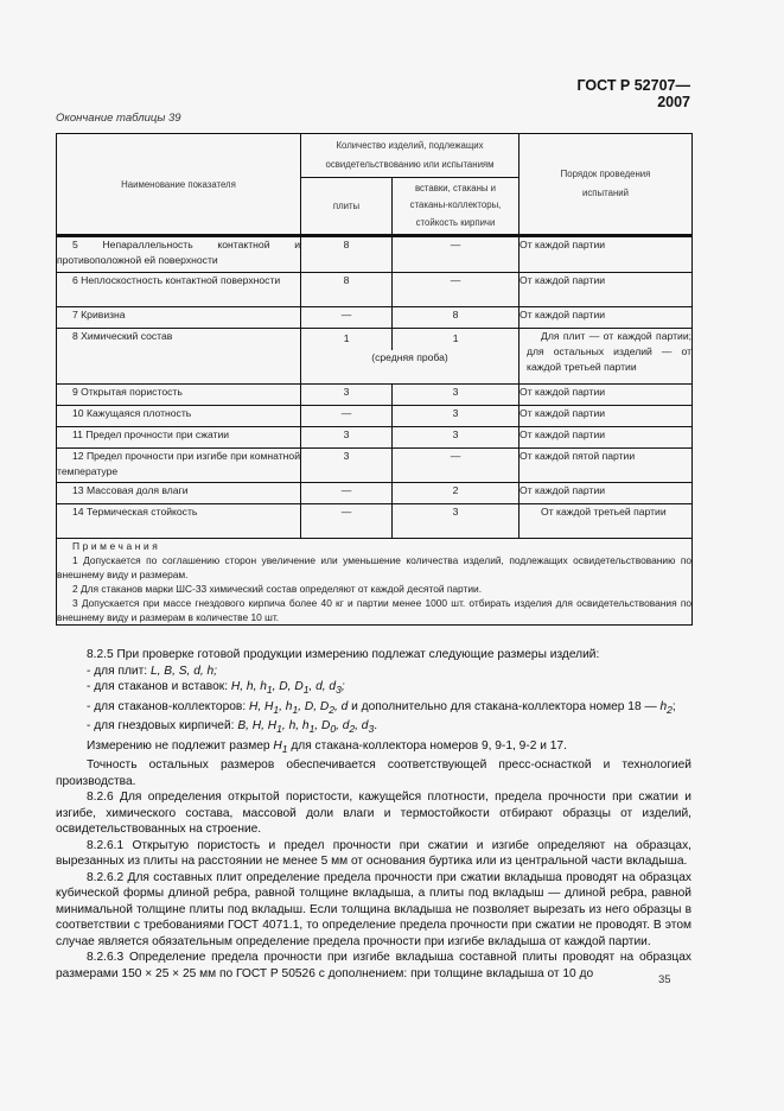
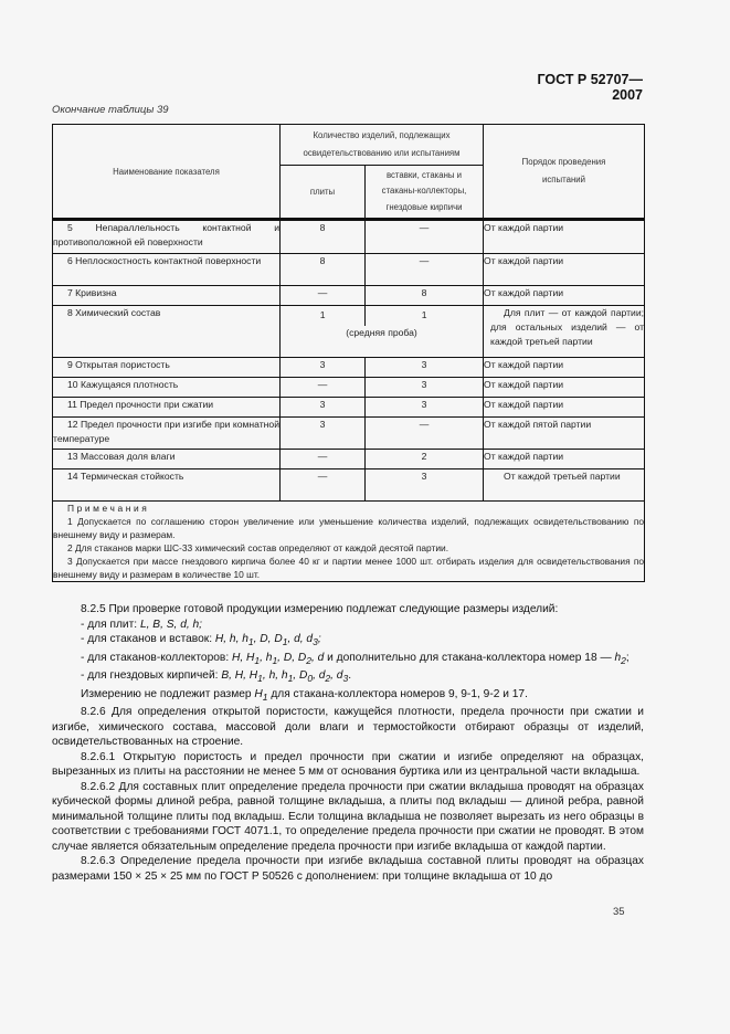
  ГОСТ Р 52707—2007
  Окончание таблицы 39
  Наименование показателя	Количество изделий, подлежащих освидетельствованию или испытаниям	Порядок проведения испытаний
- плиты	вставки, стаканы и стаканы-коллекторы, стойкость кирпичи
+ плиты	вставки, стаканы и стаканы-коллекторы, гнездовые кирпичи
  5 Непараллельность контактной и противоположной ей поверхности	8	—	От каждой партии
  6 Неплоскостность контактной поверхности	8	—	От каждой партии
  7 Кривизна	—	8	От каждой партии
  8 Химический состав	1 1 (средняя проба)	Для плит — от каждой партии; для остальных изделий — от каждой третьей партии
  9 Открытая пористость	3	3	От каждой партии
  10 Кажущаяся плотность	—	3	От каждой партии
  11 Предел прочности при сжатии	3	3	От каждой партии
  12 Предел прочности при изгибе при комнатной температуре	3	—	От каждой пятой партии
  13 Массовая доля влаги	—	2	От каждой партии
  14 Термическая стойкость	—	3	От каждой третьей партии
  Примечания 1 Допускается по соглашению сторон увеличение или уменьшение количества изделий, подлежащих освидетельствованию по внешнему виду и размерам. 2 Для стаканов марки ШС-33 химический состав определяют от каждой десятой партии. 3 Допускается при массе гнездового кирпича более 40 кг и партии менее 1000 шт. отбирать изделия для освидетельствования по внешнему виду и размерам в количестве 10 шт.
  8.2.5 При проверке готовой продукции измерению подлежат следующие размеры изделий:
  - для плит: L, B, S, d, h;
  - для стаканов и вставок: H, h, h1, D, D1, d, d3;
  - для стаканов-коллекторов: H, H1, h1, D, D2, d и дополнительно для стакана-коллектора номер 18 — h2;
  - для гнездовых кирпичей: B, H, H1, h, h1, D0, d2, d3.
  Измерению не подлежит размер H1 для стакана-коллектора номеров 9, 9-1, 9-2 и 17.
- Точность остальных размеров обеспечивается соответствующей пресс-оснасткой и технологией производства.
  8.2.6 Для определения открытой пористости, кажущейся плотности, предела прочности при сжатии и изгибе, химического состава, массовой доли влаги и термостойкости отбирают образцы от изделий, освидетельствованных на строение.
  8.2.6.1 Открытую пористость и предел прочности при сжатии и изгибе определяют на образцах, вырезанных из плиты на расстоянии не менее 5 мм от основания буртика или из центральной части вкладыша.
  8.2.6.2 Для составных плит определение предела прочности при сжатии вкладыша проводят на образцах кубической формы длиной ребра, равной толщине вкладыша, а плиты под вкладыш — длиной ребра, равной минимальной толщине плиты под вкладыш. Если толщина вкладыша не позволяет вырезать из него образцы в соответствии с требованиями ГОСТ 4071.1, то определение предела прочности при сжатии не проводят. В этом случае является обязательным определение предела прочности при изгибе вкладыша от каждой партии.
  8.2.6.3 Определение предела прочности при изгибе вкладыша составной плиты проводят на образцах размерами 150 × 25 × 25 мм по ГОСТ Р 50526 с дополнением: при толщине вкладыша от 10 до
  35
